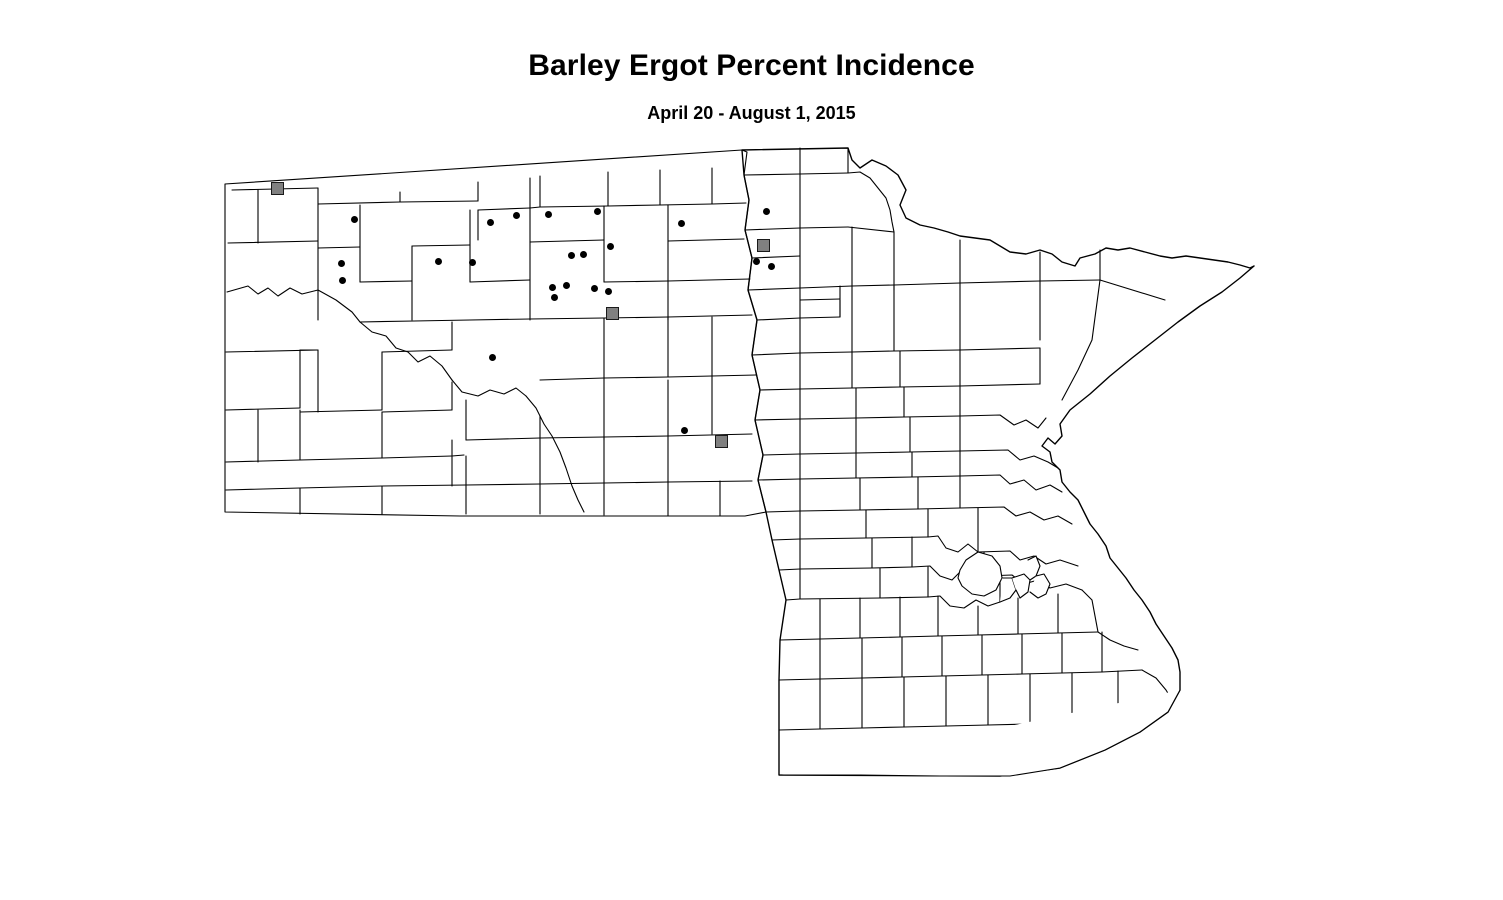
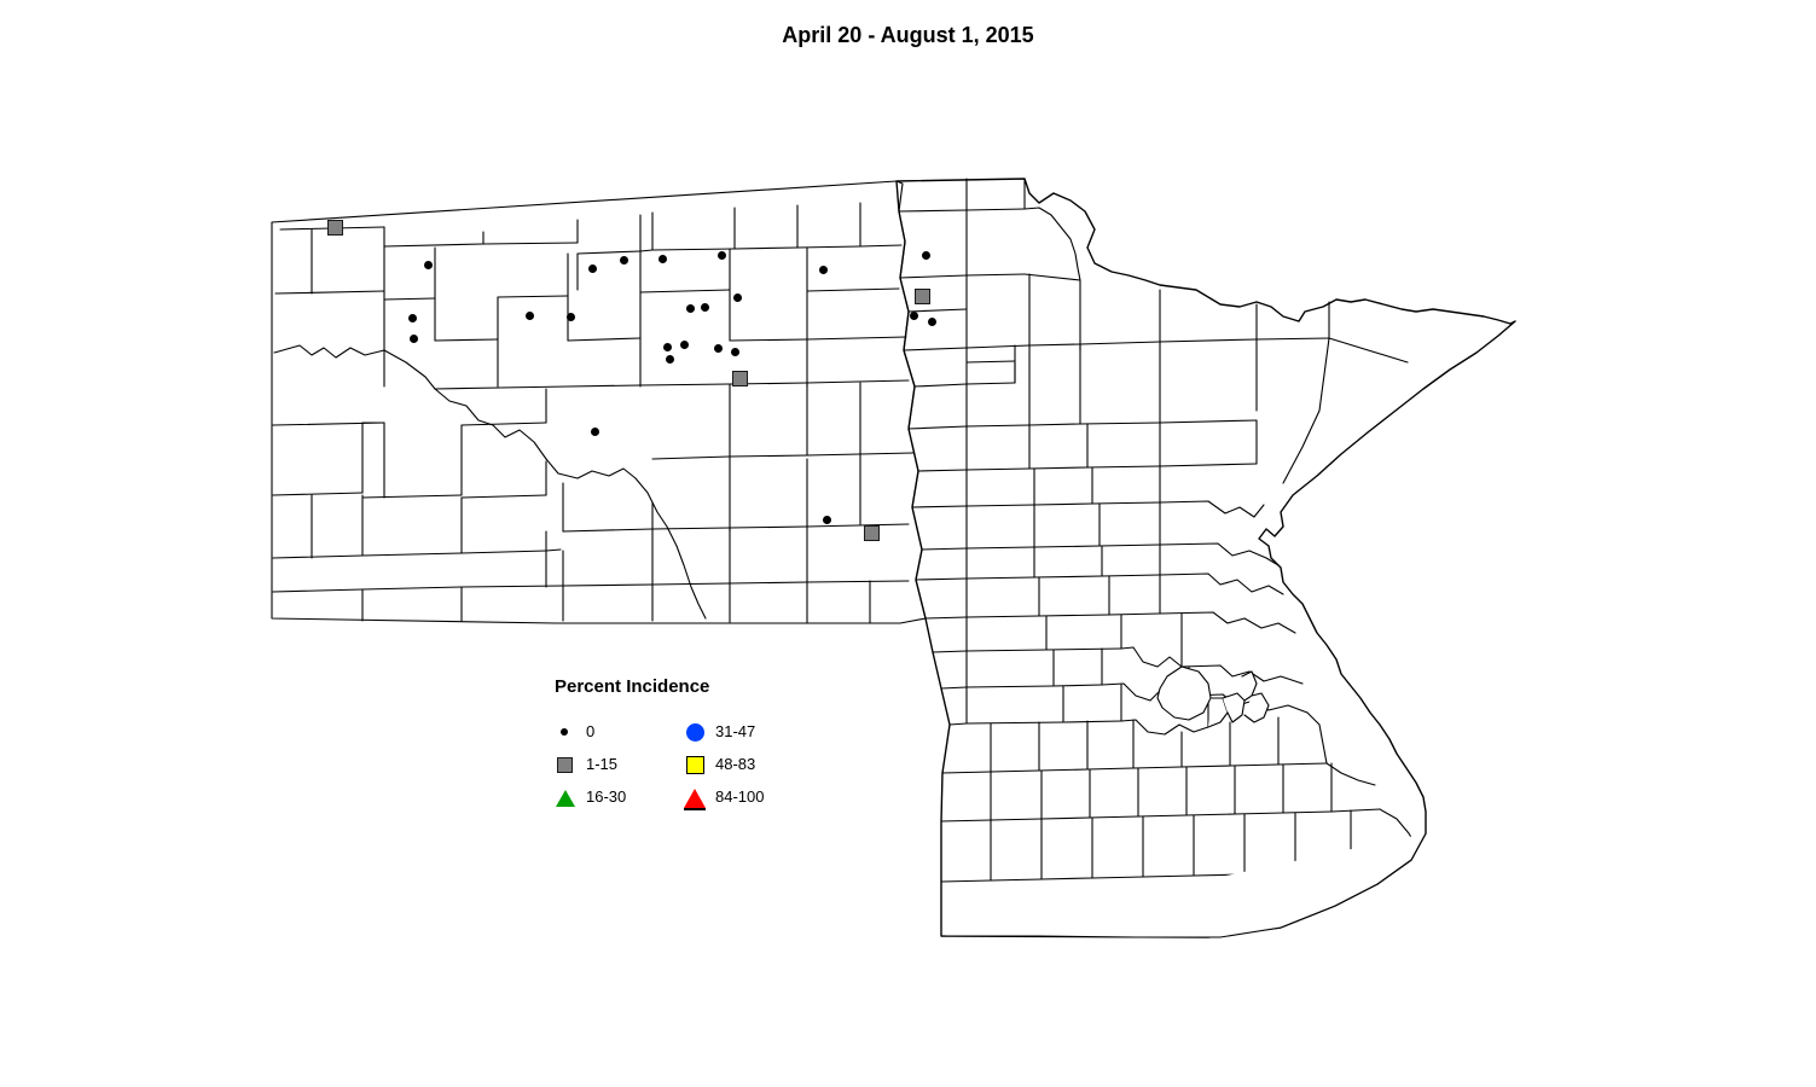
- Barley Ergot Percent Incidence
  April 20 - August 1, 2015
+ Percent Incidence
+ 0
+ 1-15
+ 16-30
+ 31-47
+ 48-83
+ 84-100
